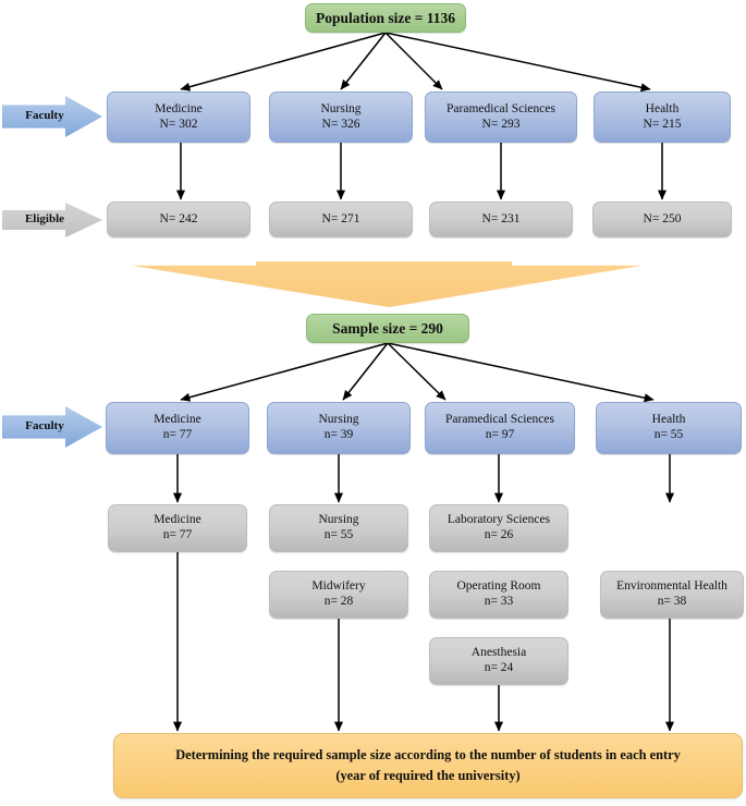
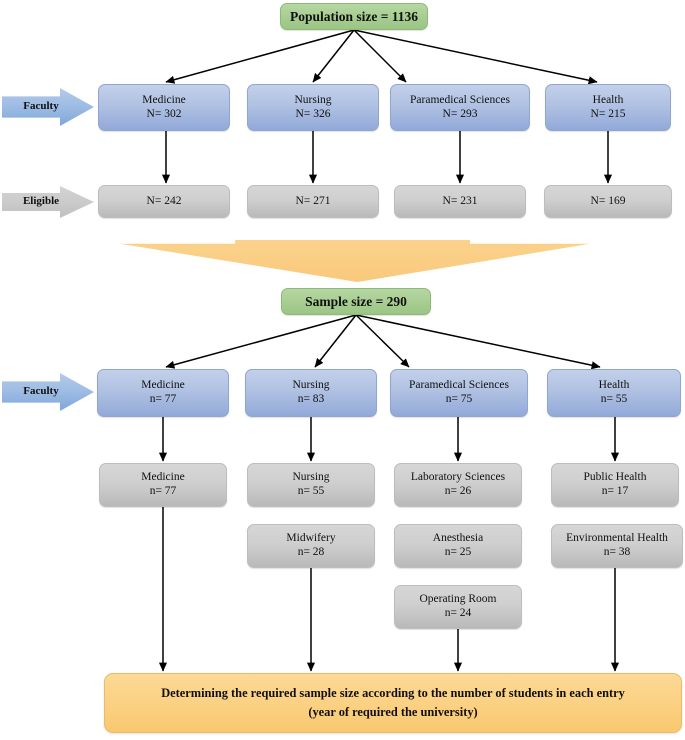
  Population size = 1136
  Faculty
  Eligible
  Faculty
  Medicine
  N= 302
  Nursing
  N= 326
  Paramedical Sciences
  N= 293
  Health
  N= 215
  N= 242
  N= 271
  N= 231
- N= 250
+ N= 169
  Sample size = 290
  Medicine
  n= 77
  Nursing
- n= 39
+ n= 83
  Paramedical Sciences
- n= 97
+ n= 75
  Health
  n= 55
  Medicine
  n= 77
  Nursing
  n= 55
  Midwifery
  n= 28
  Laboratory Sciences
  n= 26
- Operating Room
+ Anesthesia
- n= 33
+ n= 25
- Anesthesia
+ Operating Room
  n= 24
+ Public Health
+ n= 17
  Environmental Health
  n= 38
  Determining the required sample size according to the number of students in each entry
  (year of required the university)
